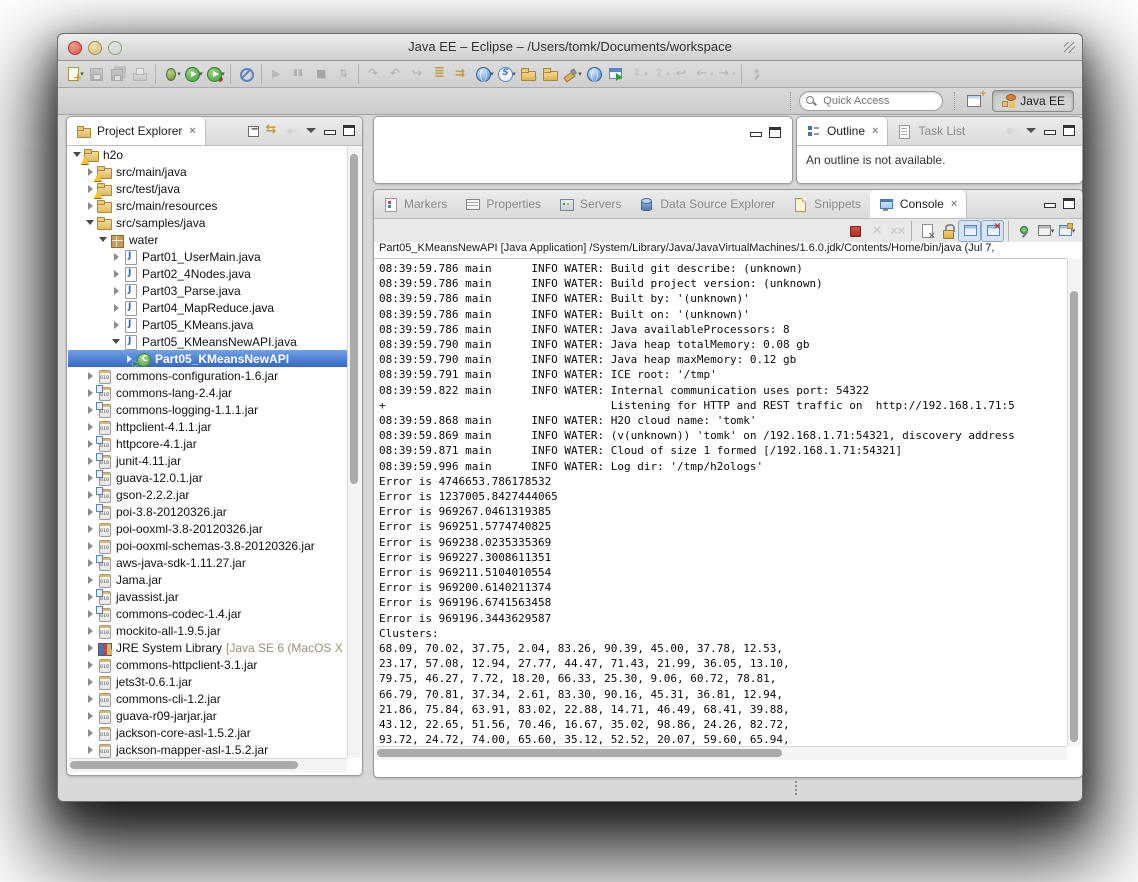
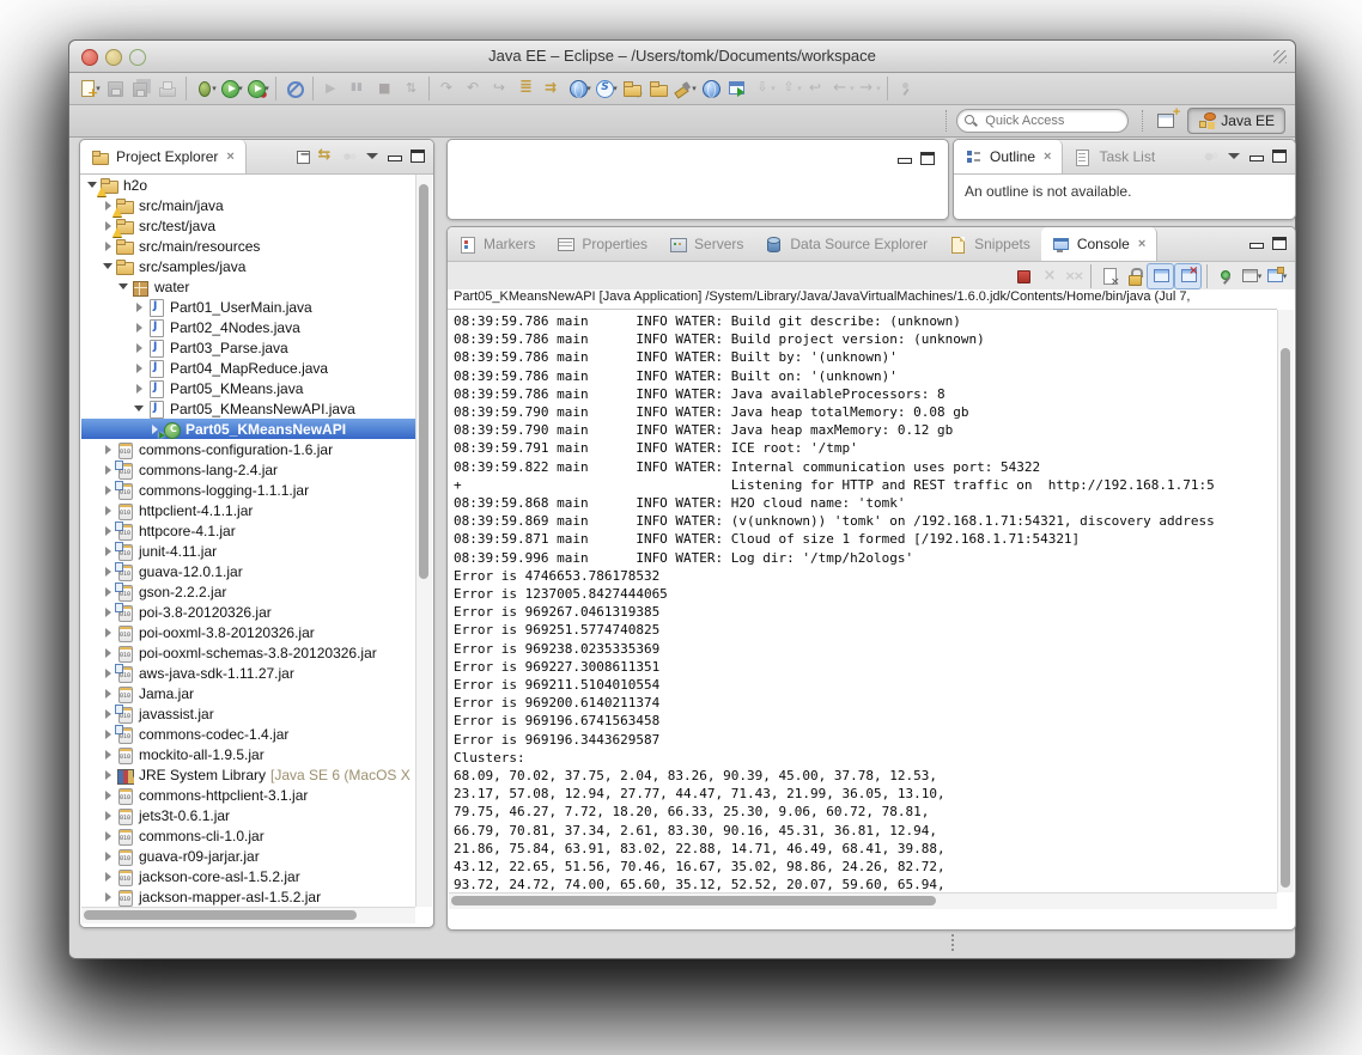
  Java EE – Eclipse – /Users/tomk/Documents/workspace
  Quick Access
  Java EE
  Project Explorer
  ×
  h2o
  src/main/java
  src/test/java
  src/main/resources
  src/samples/java
  water
  Part01_UserMain.java
  Part02_4Nodes.java
  Part03_Parse.java
  Part04_MapReduce.java
  Part05_KMeans.java
  Part05_KMeansNewAPI.java
  Part05_KMeansNewAPI
  commons-configuration-1.6.jar
  commons-lang-2.4.jar
  commons-logging-1.1.1.jar
  httpclient-4.1.1.jar
  httpcore-4.1.jar
  junit-4.11.jar
  guava-12.0.1.jar
  gson-2.2.2.jar
  poi-3.8-20120326.jar
  poi-ooxml-3.8-20120326.jar
  poi-ooxml-schemas-3.8-20120326.jar
  aws-java-sdk-1.11.27.jar
  Jama.jar
  javassist.jar
  commons-codec-1.4.jar
  mockito-all-1.9.5.jar
  JRE System Library
  [Java SE 6 (MacOS X
  commons-httpclient-3.1.jar
  jets3t-0.6.1.jar
- commons-cli-1.2.jar
+ commons-cli-1.0.jar
  guava-r09-jarjar.jar
  jackson-core-asl-1.5.2.jar
  jackson-mapper-asl-1.5.2.jar
  Outline
  ×
  Task List
  An outline is not available.
  Markers
  Properties
  Servers
  Data Source Explorer
  Snippets
  Console
  ×
  Part05_KMeansNewAPI [Java Application] /System/Library/Java/JavaVirtualMachines/1.6.0.jdk/Contents/Home/bin/java (Jul 7,
  08:39:59.786 main INFO WATER: Build git describe: (unknown)
  08:39:59.786 main INFO WATER: Build project version: (unknown)
  08:39:59.786 main INFO WATER: Built by: '(unknown)'
  08:39:59.786 main INFO WATER: Built on: '(unknown)'
  08:39:59.786 main INFO WATER: Java availableProcessors: 8
  08:39:59.790 main INFO WATER: Java heap totalMemory: 0.08 gb
  08:39:59.790 main INFO WATER: Java heap maxMemory: 0.12 gb
  08:39:59.791 main INFO WATER: ICE root: '/tmp'
  08:39:59.822 main INFO WATER: Internal communication uses port: 54322
  + Listening for HTTP and REST traffic on http://192.168.1.71:5
  08:39:59.868 main INFO WATER: H2O cloud name: 'tomk'
  08:39:59.869 main INFO WATER: (v(unknown)) 'tomk' on /192.168.1.71:54321, discovery address
  08:39:59.871 main INFO WATER: Cloud of size 1 formed [/192.168.1.71:54321]
  08:39:59.996 main INFO WATER: Log dir: '/tmp/h2ologs'
  Error is 4746653.786178532
  Error is 1237005.8427444065
  Error is 969267.0461319385
  Error is 969251.5774740825
  Error is 969238.0235335369
  Error is 969227.3008611351
  Error is 969211.5104010554
  Error is 969200.6140211374
  Error is 969196.6741563458
  Error is 969196.3443629587
  Clusters:
  68.09, 70.02, 37.75, 2.04, 83.26, 90.39, 45.00, 37.78, 12.53,
  23.17, 57.08, 12.94, 27.77, 44.47, 71.43, 21.99, 36.05, 13.10,
  79.75, 46.27, 7.72, 18.20, 66.33, 25.30, 9.06, 60.72, 78.81,
  66.79, 70.81, 37.34, 2.61, 83.30, 90.16, 45.31, 36.81, 12.94,
  21.86, 75.84, 63.91, 83.02, 22.88, 14.71, 46.49, 68.41, 39.88,
  43.12, 22.65, 51.56, 70.46, 16.67, 35.02, 98.86, 24.26, 82.72,
  93.72, 24.72, 74.00, 65.60, 35.12, 52.52, 20.07, 59.60, 65.94,
